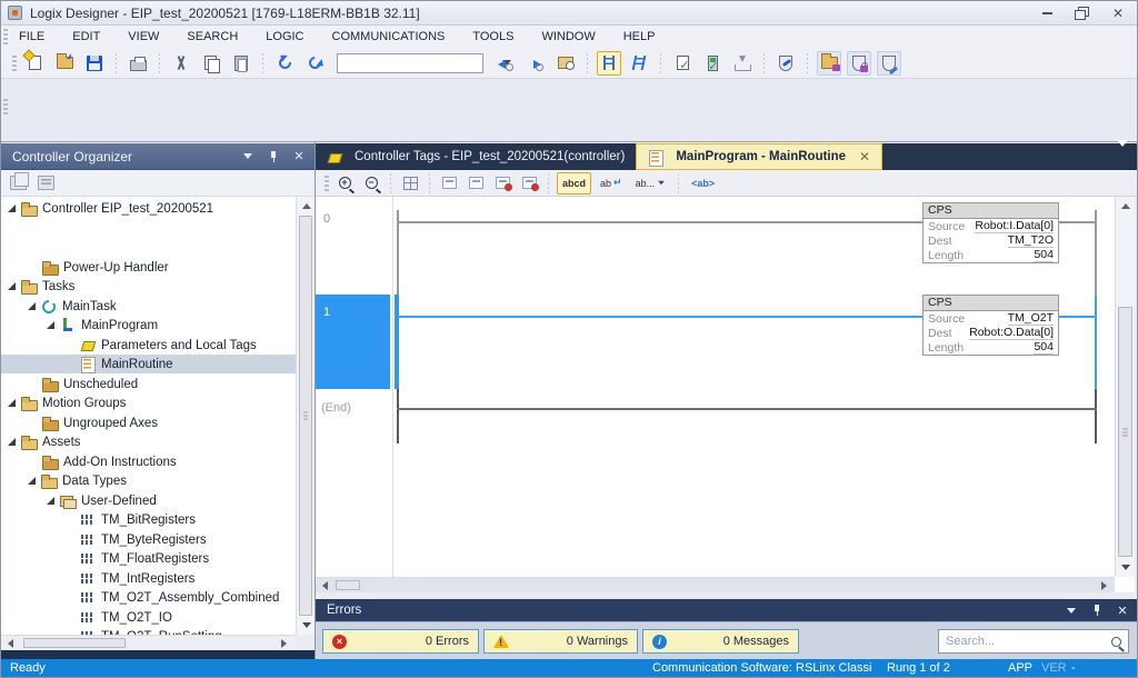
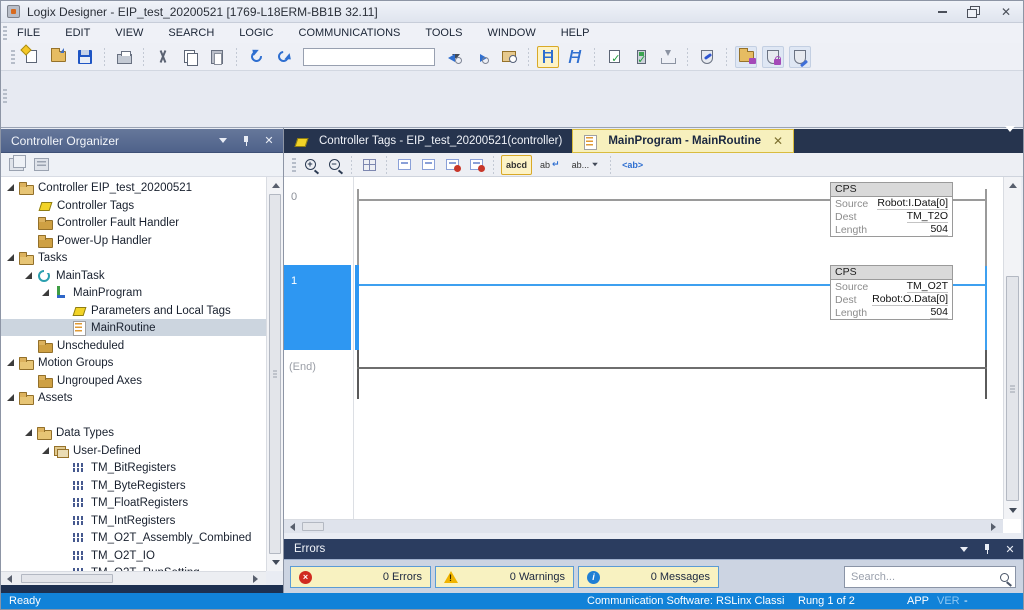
  Logix Designer - EIP_test_20200521 [1769-L18ERM-BB1B 32.11]
  ✕
  FILE
  EDIT
  VIEW
  SEARCH
  LOGIC
  COMMUNICATIONS
  TOOLS
  WINDOW
  HELP
  Controller Organizer
  ✕
  Controller EIP_test_20200521
+ Controller Tags
+ Controller Fault Handler
  Power-Up Handler
  Tasks
  MainTask
  MainProgram
  Parameters and Local Tags
  MainRoutine
  Unscheduled
  Motion Groups
  Ungrouped Axes
  Assets
- Add-On Instructions
  Data Types
  User-Defined
  TM_BitRegisters
  TM_ByteRegisters
  TM_FloatRegisters
  TM_IntRegisters
  TM_O2T_Assembly_Combined
  TM_O2T_IO
  Controller Tags - EIP_test_20200521(controller)
  MainProgram - MainRoutine
  ✕
  +
  −
  abcd
  ab
  ↵
  ab...
  <ab>
  0
  CPS
  Source
  Robot:I.Data[0]
  Dest
  TM_T2O
  Length
  504
  1
  CPS
  Source
  TM_O2T
  Dest
  Robot:O.Data[0]
  Length
  504
  (End)
  Errors
  ✕
  ×
  0 Errors
  0 Warnings
  i
  0 Messages
  Search...
  Ready
  Communication Software: RSLinx Classi
  Rung 1 of 2
  APP
  VER
  -
